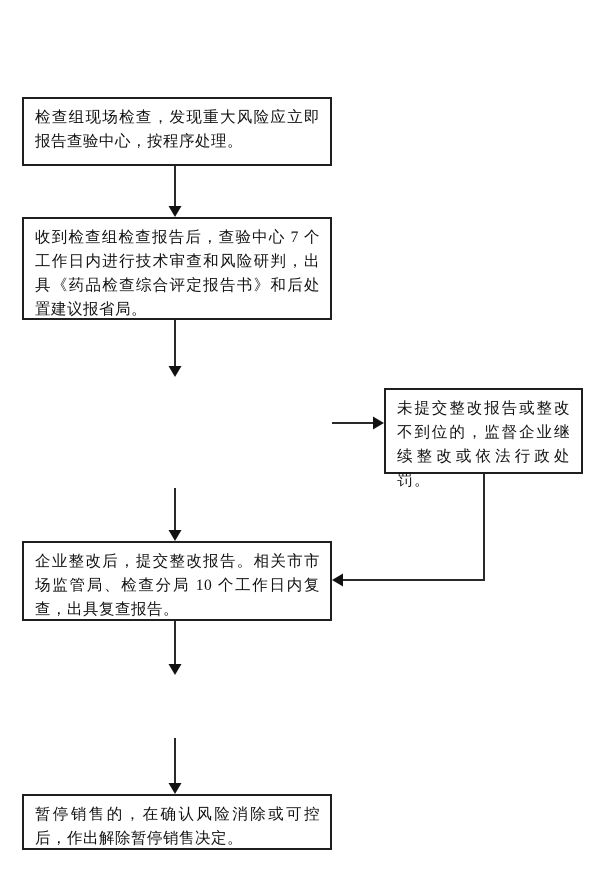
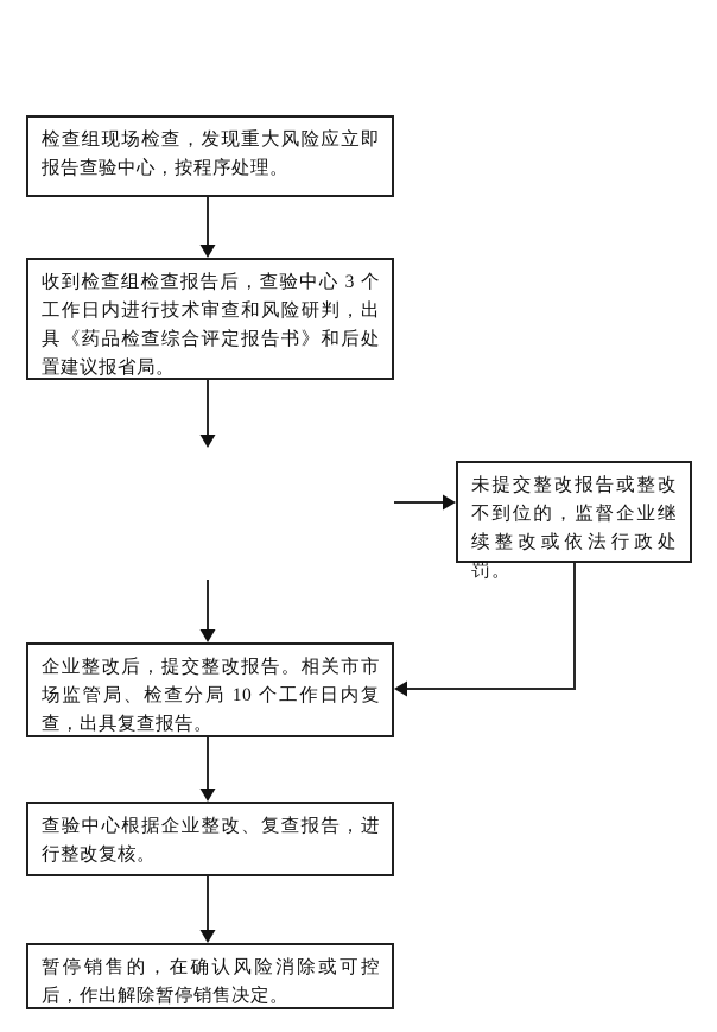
  检查组现场检查，发现重大风险应立即报告查验中心，按程序处理。
- 收到检查组检查报告后，查验中心 7 个工作日内进行技术审查和风险研判，出具《药品检查综合评定报告书》和后处置建议报省局。
+ 收到检查组检查报告后，查验中心 3 个工作日内进行技术审查和风险研判，出具《药品检查综合评定报告书》和后处置建议报省局。
  未提交整改报告或整改不到位的，监督企业继续整改或依法行政处罚。
  企业整改后，提交整改报告。相关市市场监管局、检查分局 10 个工作日内复查，出具复查报告。
+ 查验中心根据企业整改、复查报告，进行整改复核。
  暂停销售的，在确认风险消除或可控后，作出解除暂停销售决定。
